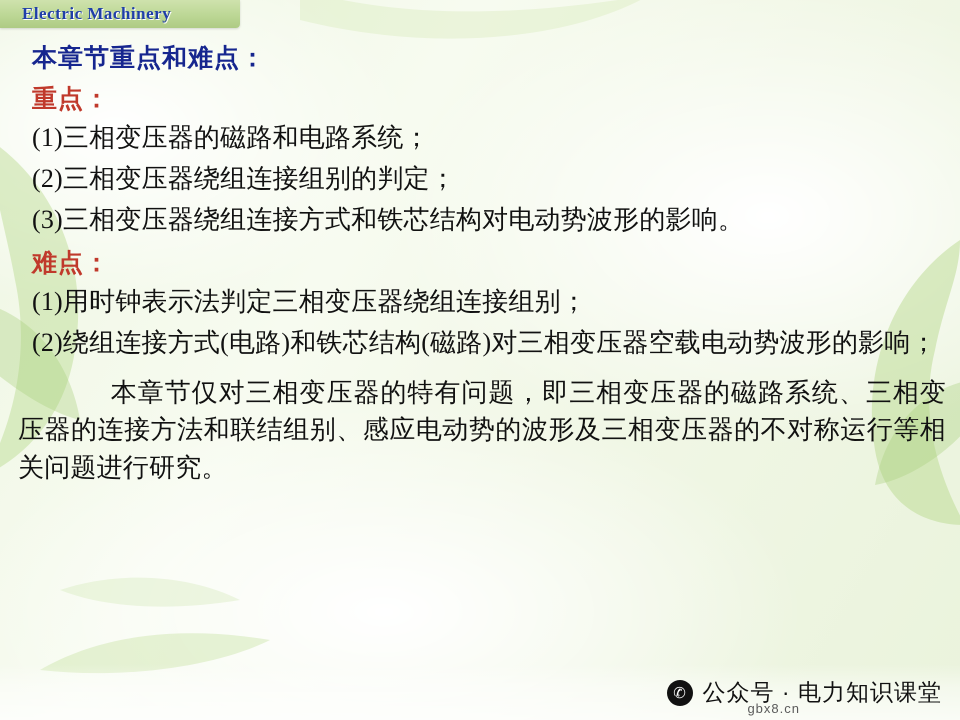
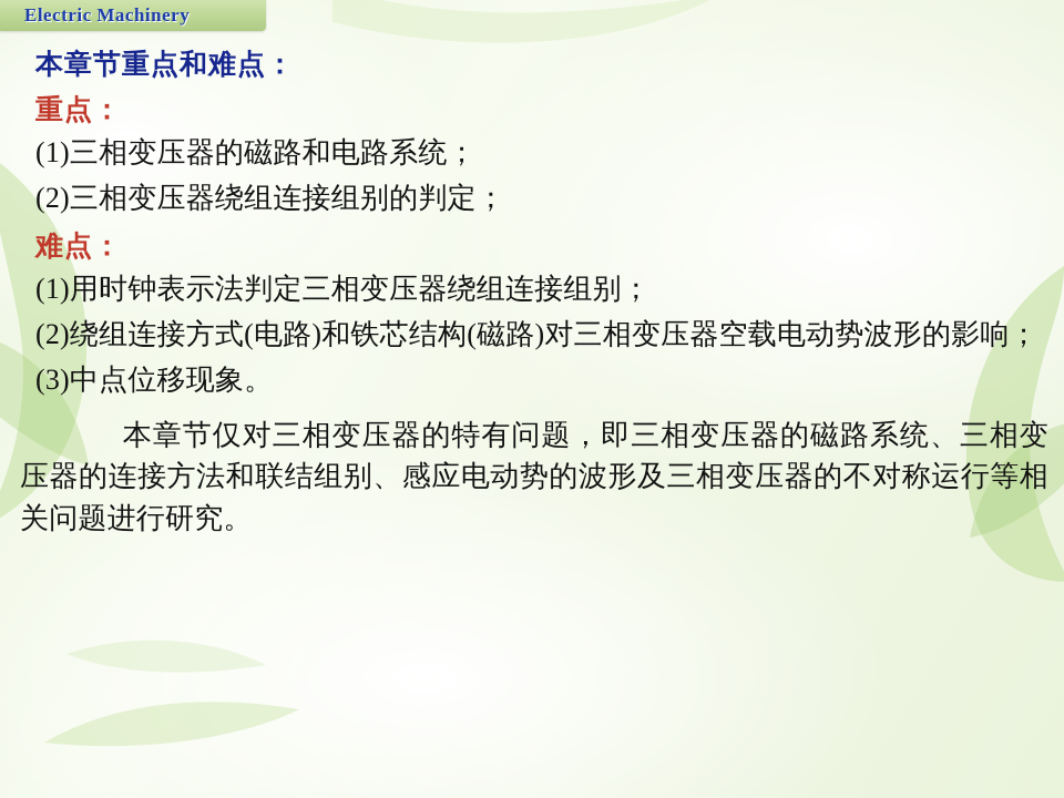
  Electric Machinery
  本章节重点和难点：
  重点：
  (1)三相变压器的磁路和电路系统；
  (2)三相变压器绕组连接组别的判定；
- (3)三相变压器绕组连接方式和铁芯结构对电动势波形的影响。
  难点：
  (1)用时钟表示法判定三相变压器绕组连接组别；
  (2)绕组连接方式(电路)和铁芯结构(磁路)对三相变压器空载电动势波形的影响；
+ (3)中点位移现象。
  本章节仅对三相变压器的特有问题，即三相变压器的磁路系统、三相变压器的连接方法和联结组别、感应电动势的波形及三相变压器的不对称运行等相关问题进行研究。
- gbx8.cn
- ✆
- 公众号 · 电力知识课堂
